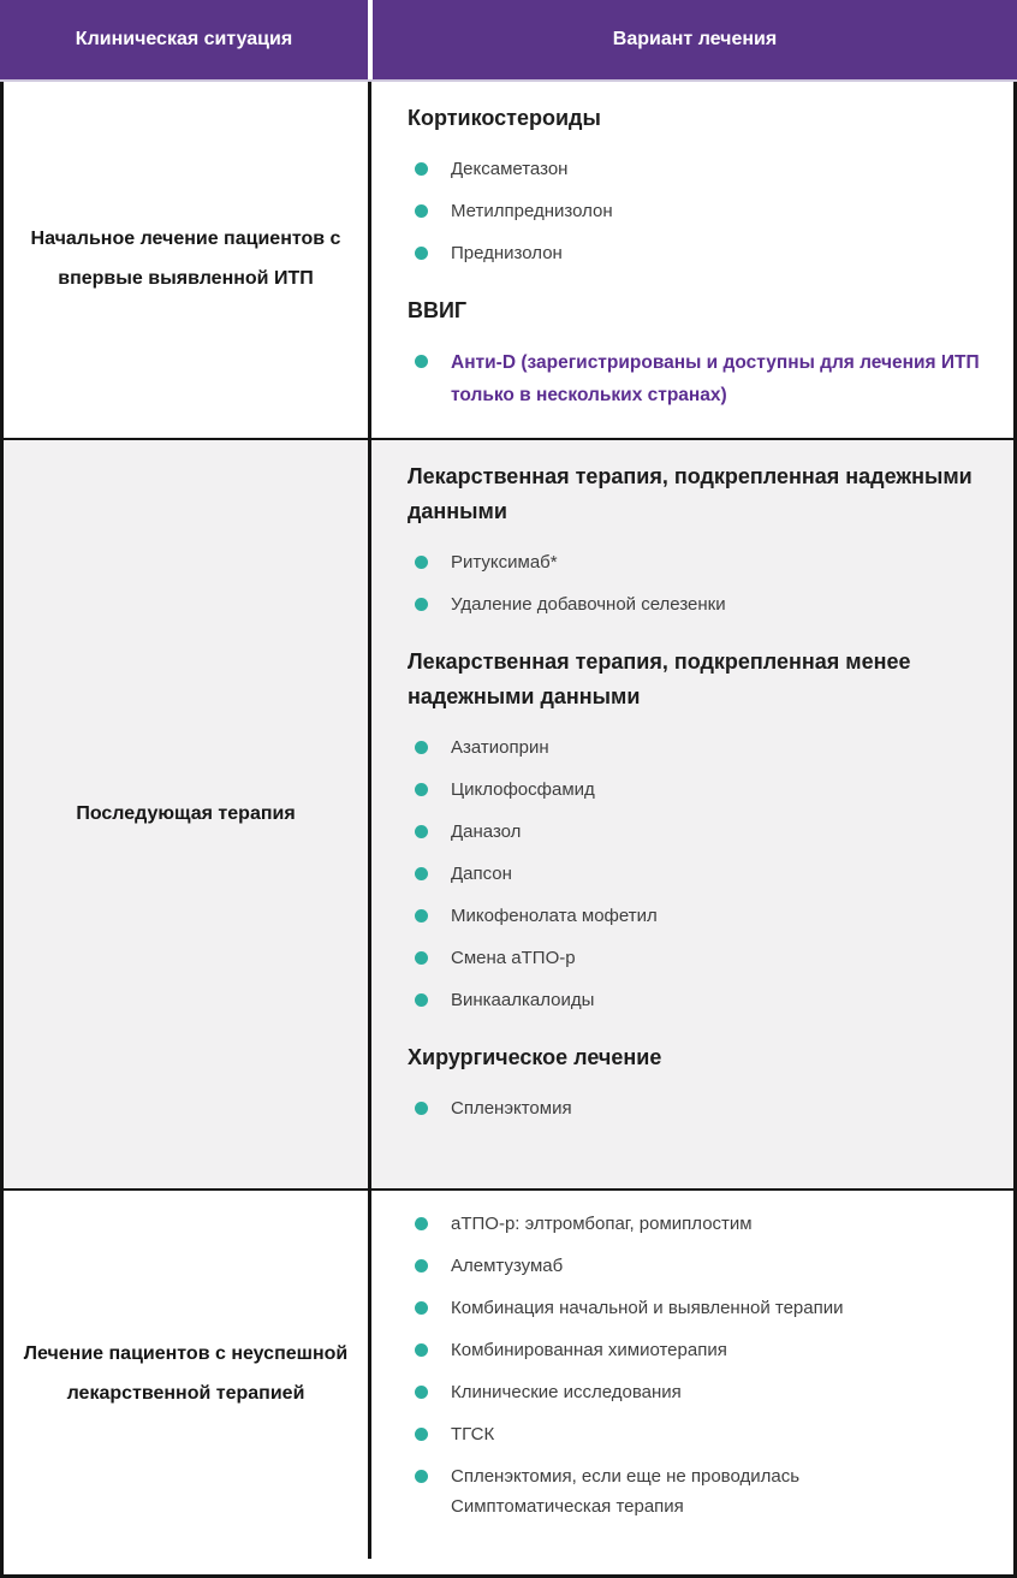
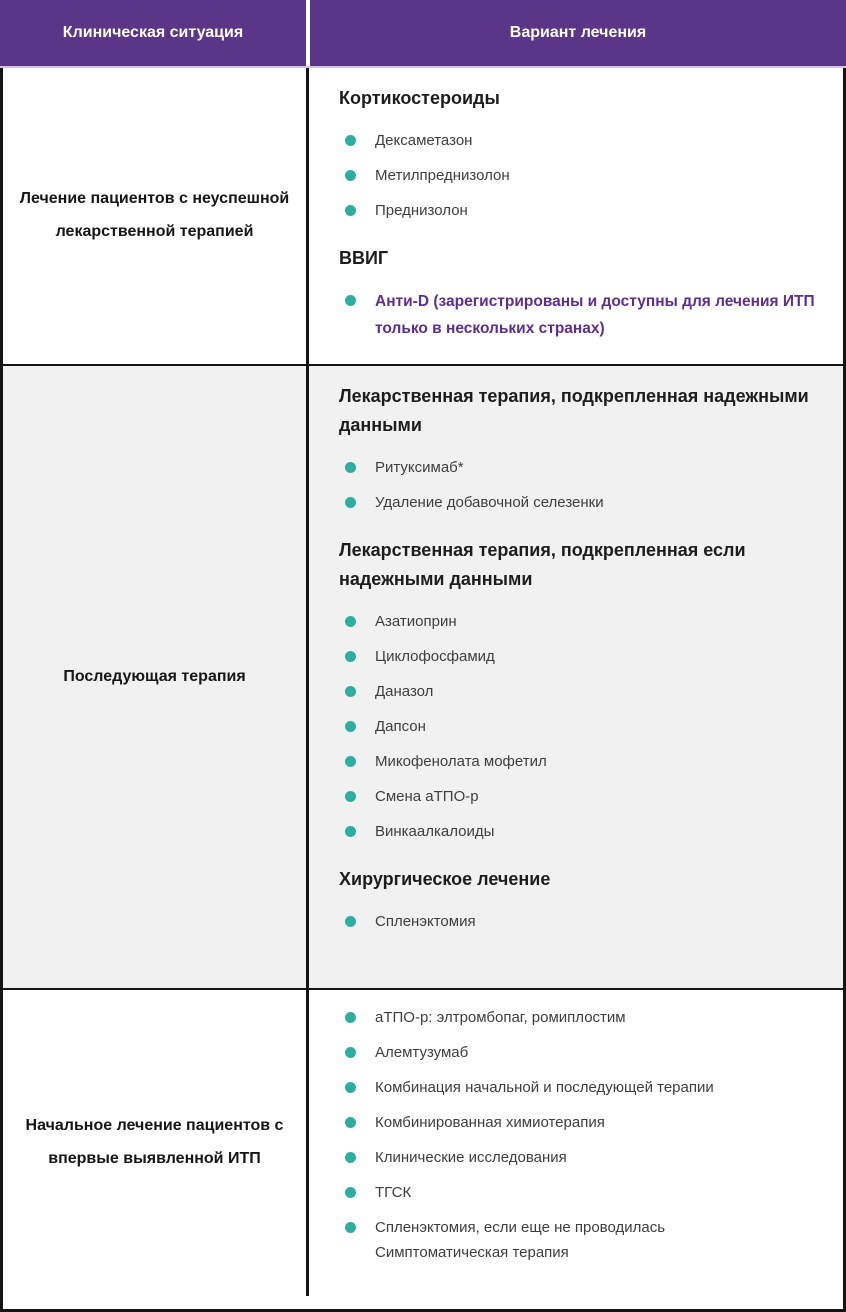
  Клиническая ситуация
  Вариант лечения
- Начальное лечение пациентов с впервые выявленной ИТП
+ Лечение пациентов с неуспешной лекарственной терапией
  Кортикостероиды
  Дексаметазон
  Метилпреднизолон
  Преднизолон
  ВВИГ
  Анти-D (зарегистрированы и доступны для лечения ИТП только в нескольких странах)
  Последующая терапия
  Лекарственная терапия, подкрепленная надежными данными
  Ритуксимаб*
  Удаление добавочной селезенки
- Лекарственная терапия, подкрепленная менее надежными данными
+ Лекарственная терапия, подкрепленная если надежными данными
  Азатиоприн
  Циклофосфамид
  Даназол
  Дапсон
  Микофенолата мофетил
  Смена аТПО-р
  Винкаалкалоиды
  Хирургическое лечение
  Спленэктомия
- Лечение пациентов с неуспешной лекарственной терапией
+ Начальное лечение пациентов с впервые выявленной ИТП
  аТПО-р: элтромбопаг, ромиплостим
  Алемтузумаб
- Комбинация начальной и выявленной терапии
+ Комбинация начальной и последующей терапии
  Комбинированная химиотерапия
  Клинические исследования
  ТГСК
  Спленэктомия, если еще не проводилась
  Симптоматическая терапия
